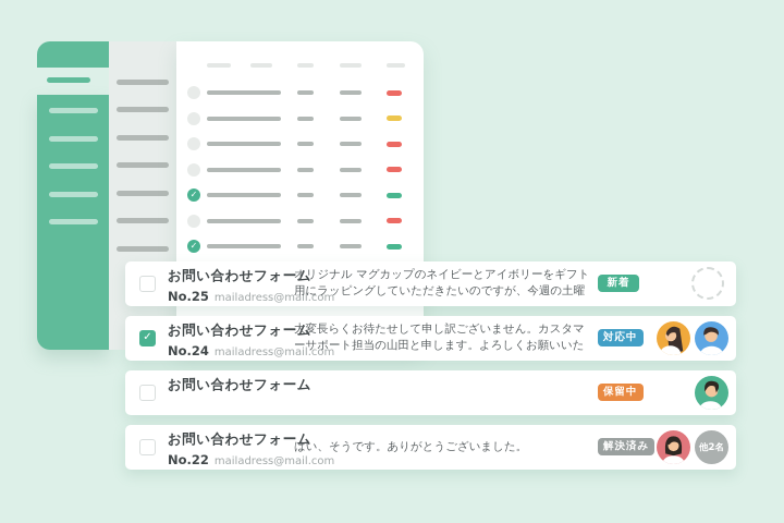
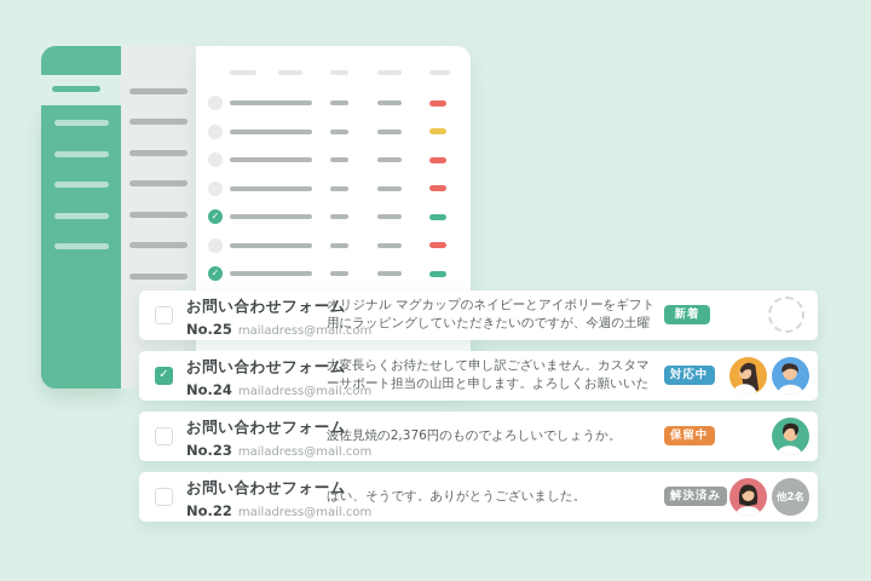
  ✓
  ✓
  お問い合わせフォーム
  No.25 mailadress@mail.com
  オリジナル マグカップのネイビーとアイボリーをギフト用にラッピングしていただきたいのですが、今週の土曜
  新着
  ✓
  お問い合わせフォーム
  No.24 mailadress@mail.com
  大変長らくお待たせして申し訳ございません。カスタマーサポート担当の山田と申します。よろしくお願いいた
  対応中
  お問い合わせフォーム
+ No.23 mailadress@mail.com
+ 波佐見焼の2,376円のものでよろしいでしょうか。
  保留中
  お問い合わせフォーム
  No.22 mailadress@mail.com
  はい、そうです。ありがとうございました。
  解決済み
  他2名
